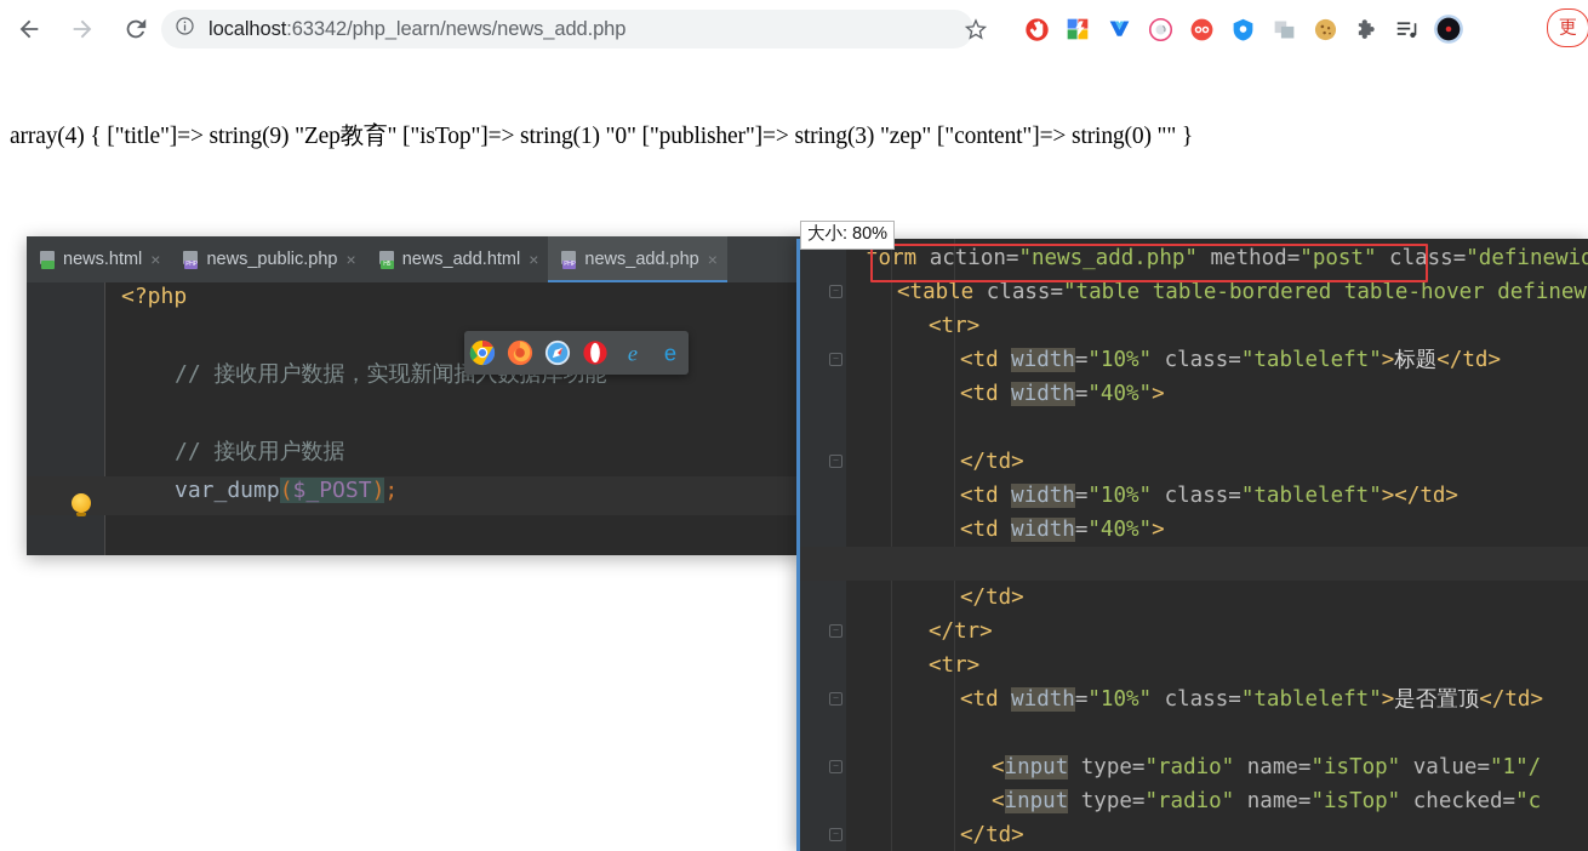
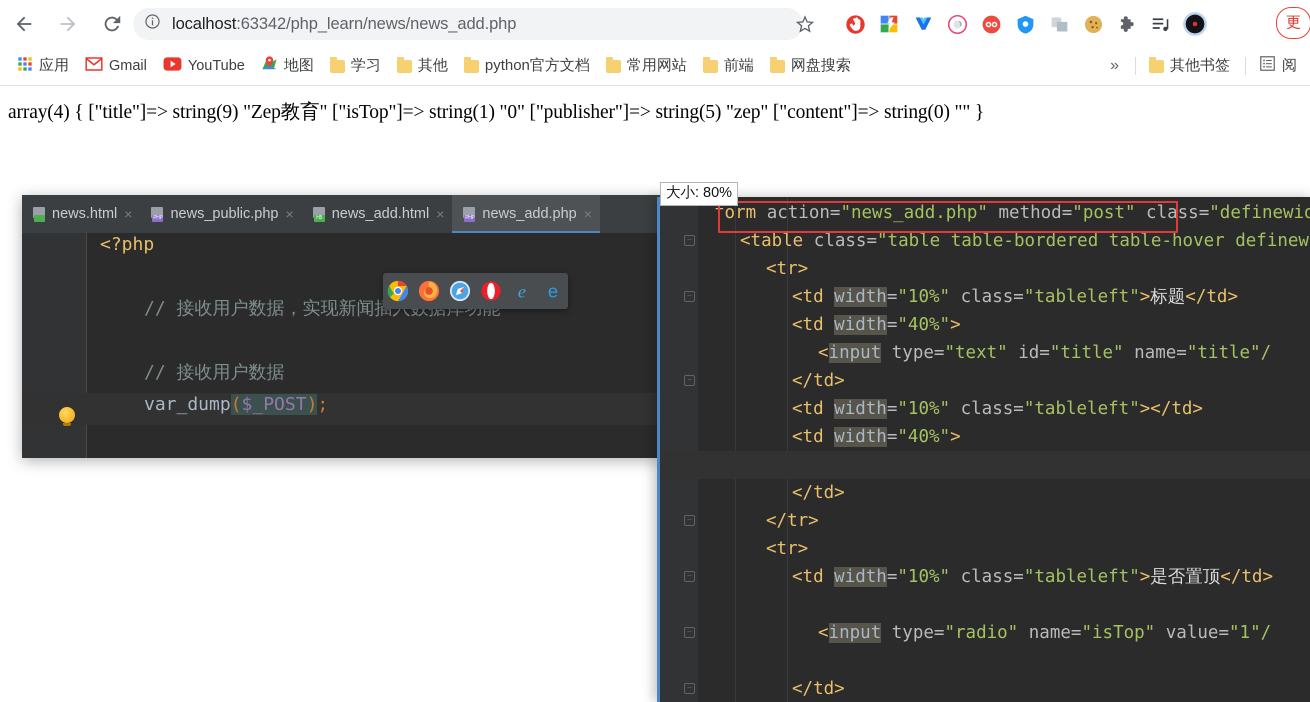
  localhost:63342/php_learn/news/news_add.php
  更
+ 应用
+ Gmail
+ YouTube
+ 地图
+ 学习
+ 其他
+ python官方文档
+ 常用网站
+ 前端
+ 网盘搜索
+ »
+ 其他书签
+ 阅
- array(4) { ["title"]=> string(9) "Zep教育" ["isTop"]=> string(1) "0" ["publisher"]=> string(3) "zep" ["content"]=> string(0) "" }
+ array(4) { ["title"]=> string(9) "Zep教育" ["isTop"]=> string(1) "0" ["publisher"]=> string(5) "zep" ["content"]=> string(0) "" }
  news.html
  ×
  news_public.php
  ×
  news_add.html
  ×
  news_add.php
  ×
  <?php
  // 接收用户数据
  var_dump($_POST);
  e
  e
  −
  −
  −
  −
  −
  −
  −
  form action="news_add.php" method="post" class="definewid
  <table class="table table-bordered table-hover definew
  <tr>
  <td width="10%" class="tableleft">标题</td>
  <td width="40%">
+ <input type="text" id="title" name="title"/
  </td>
  <td width="10%" class="tableleft"></td>
  <td width="40%">
  </td>
  </tr>
  <tr>
  <td width="10%" class="tableleft">是否置顶</td>
  <input type="radio" name="isTop" value="1"/
- <input type="radio" name="isTop" checked="c
  </td>
  大小: 80%
